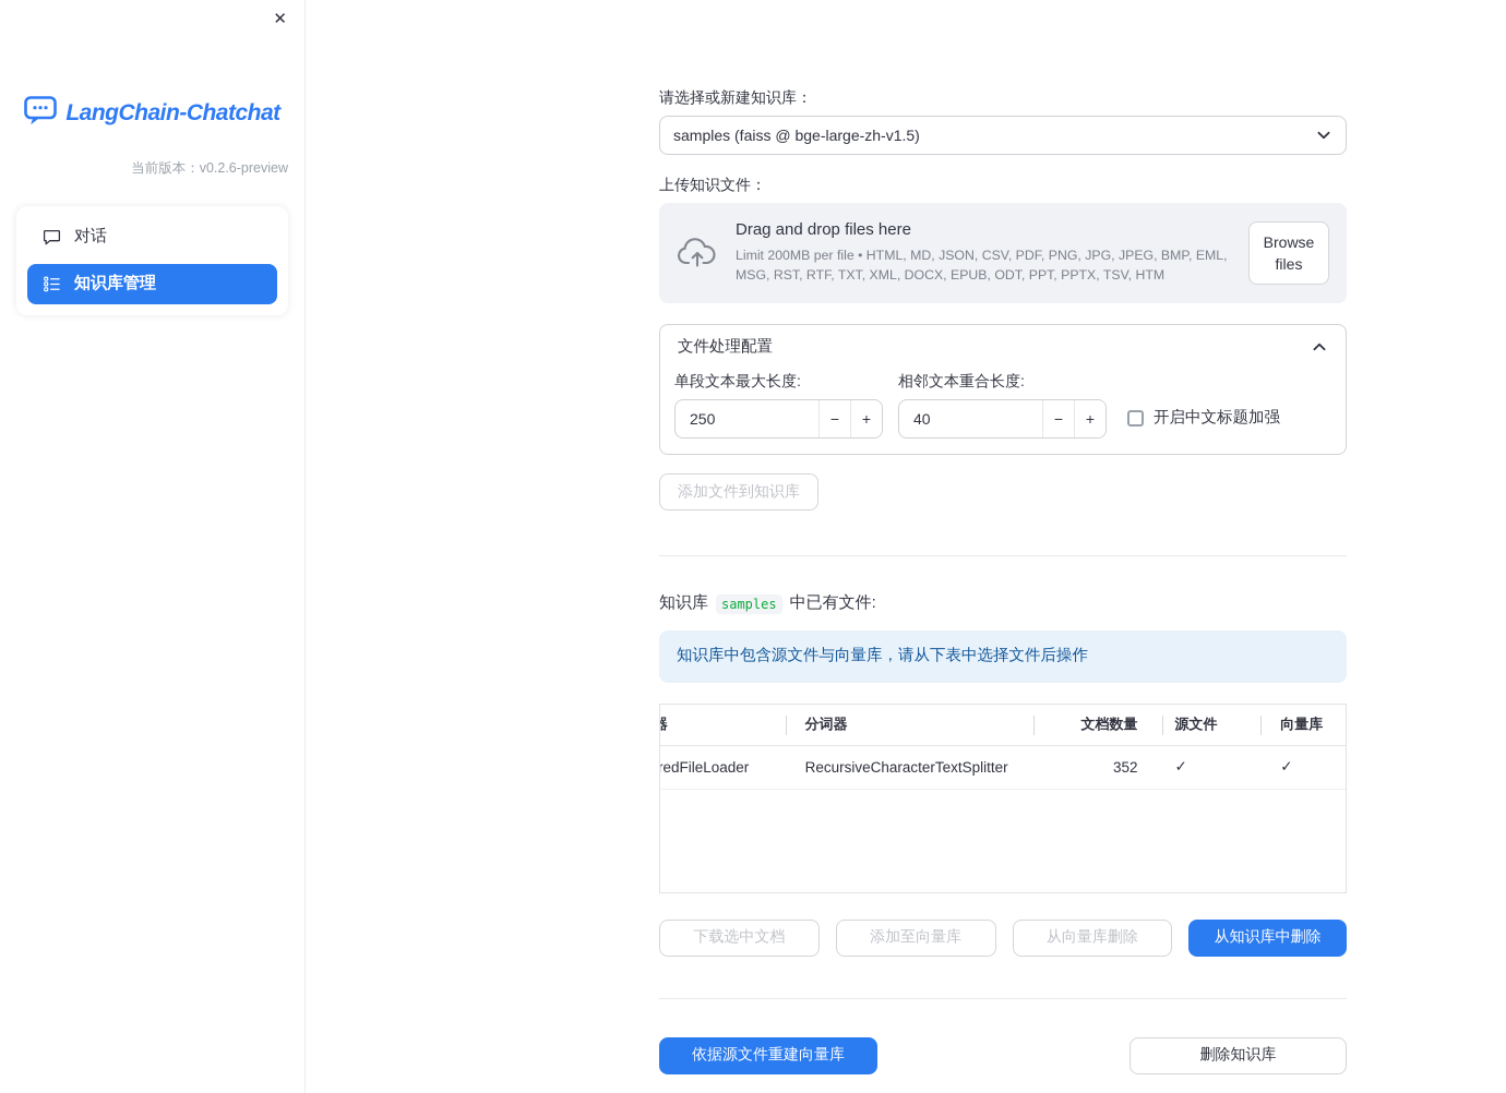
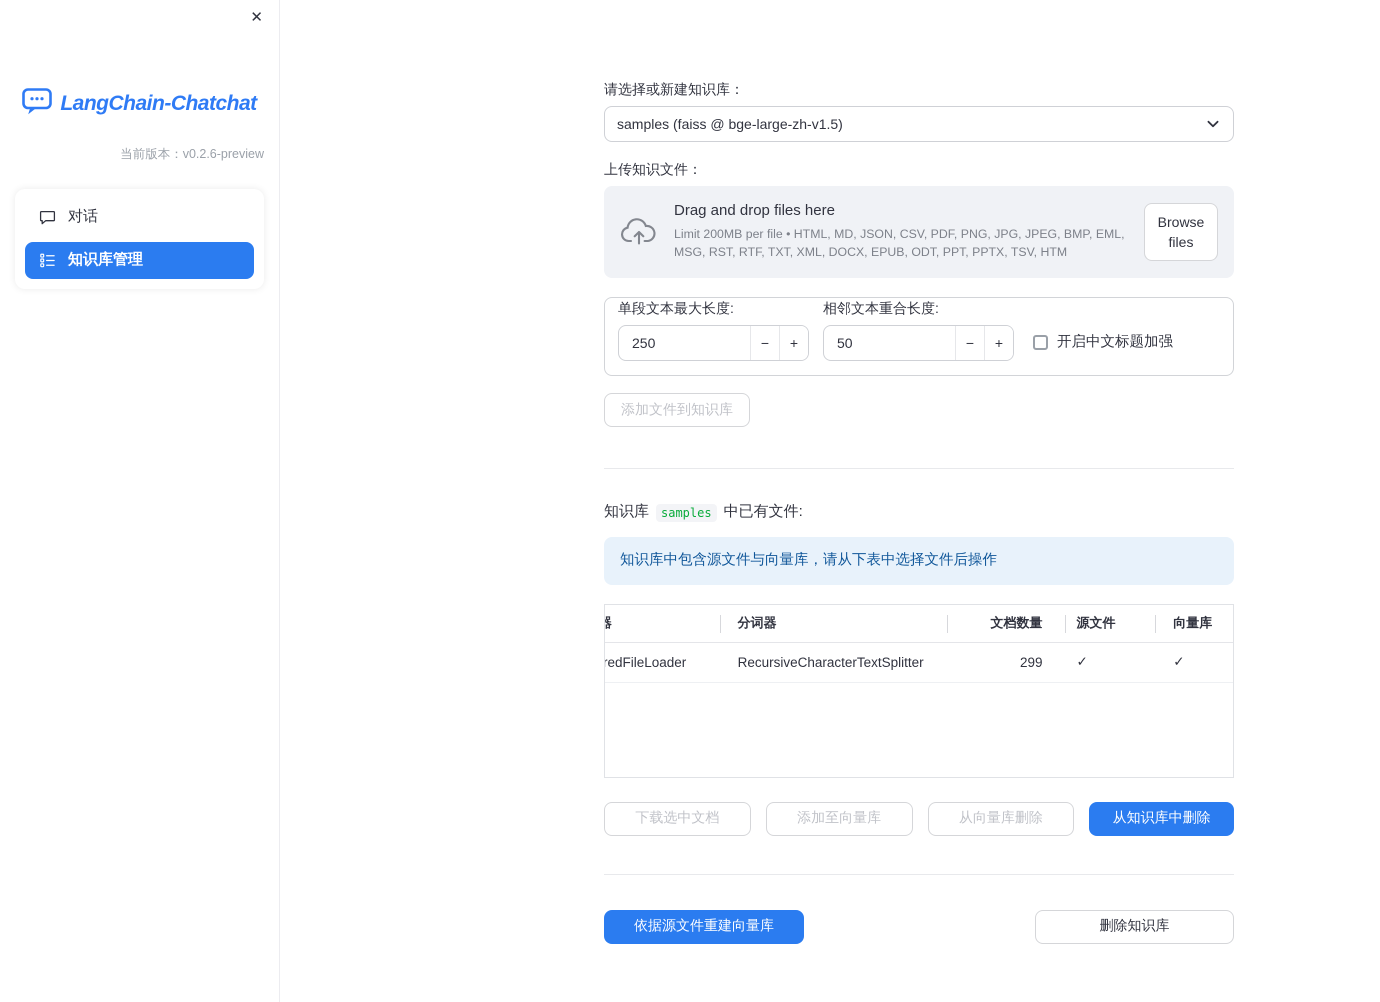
  ✕
  LangChain-Chatchat
  当前版本：v0.2.6-preview
  对话
  知识库管理
  请选择或新建知识库：
  samples (faiss @ bge-large-zh-v1.5)
  上传知识文件：
  Drag and drop files here
  Limit 200MB per file • HTML, MD, JSON, CSV, PDF, PNG, JPG, JPEG, BMP, EML, MSG, RST, RTF, TXT, XML, DOCX, EPUB, ODT, PPT, PPTX, TSV, HTM
  Browse files
- 文件处理配置
  单段文本最大长度:
  250
  −
  +
  相邻文本重合长度:
- 40
+ 50
  −
  +
  开启中文标题加强
  添加文件到知识库
  知识库
  samples
  中已有文件:
  知识库中包含源文件与向量库，请从下表中选择文件后操作
  器
  分词器
  文档数量
  源文件
  向量库
  redFileLoader
  RecursiveCharacterTextSplitter
- 352
+ 299
  ✓
  ✓
  下载选中文档
  添加至向量库
  从向量库删除
  从知识库中删除
  依据源文件重建向量库
  删除知识库
